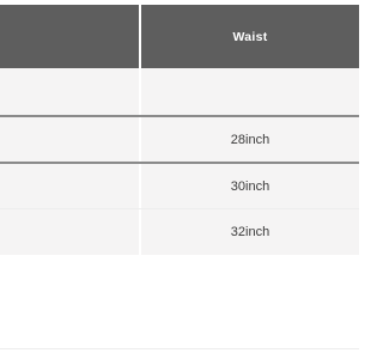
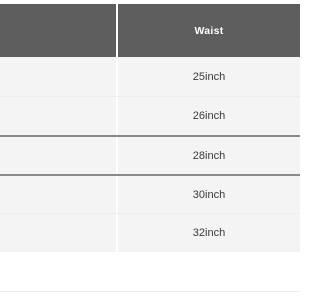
  Waist
+ 25inch
+ 26inch
  28inch
  30inch
  32inch
